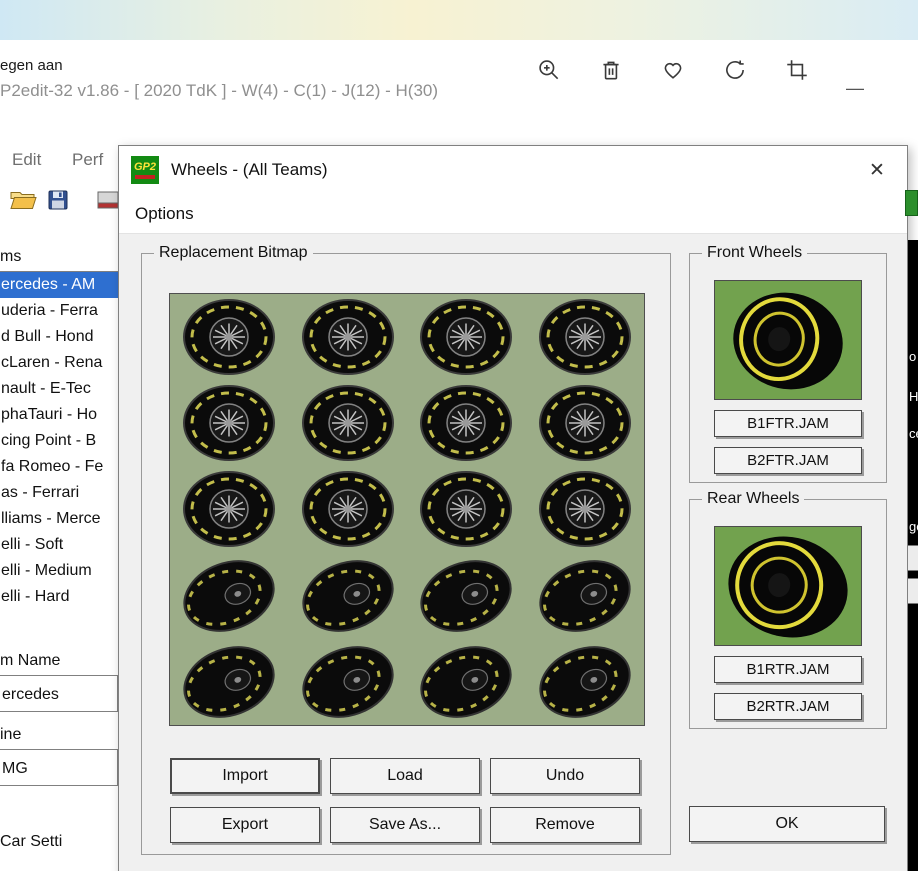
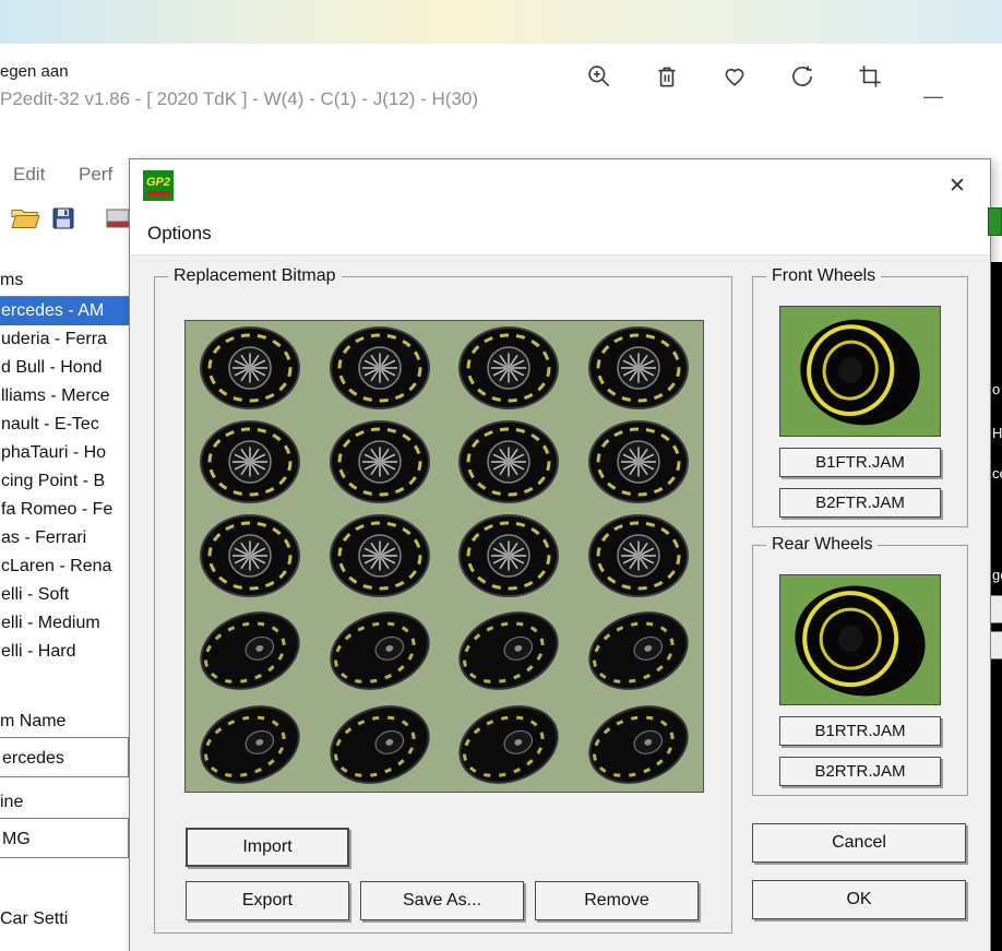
  egen aan
  P2edit-32 v1.86 - [ 2020 TdK ] - W(4) - C(1) - J(12) - H(30)
  —
  Edit
  Perf
  ms
  ercedes - AM
  uderia - Ferra
  d Bull - Hond
- cLaren - Rena
+ lliams - Merce
  nault - E-Tec
  phaTauri - Ho
  cing Point - B
  fa Romeo - Fe
  as - Ferrari
- lliams - Merce
+ cLaren - Rena
  elli - Soft
  elli - Medium
  elli - Hard
  m Name
  ercedes
  ine
  MG
  Car Setti
  GP2
- Wheels - (All Teams)
  ✕
  Options
  Replacement Bitmap
  Import
- Load
- Undo
  Export
  Save As...
  Remove
  Front Wheels
  B1FTR.JAM
  B2FTR.JAM
  Rear Wheels
  B1RTR.JAM
  B2RTR.JAM
+ Cancel
  OK
  o
  H
